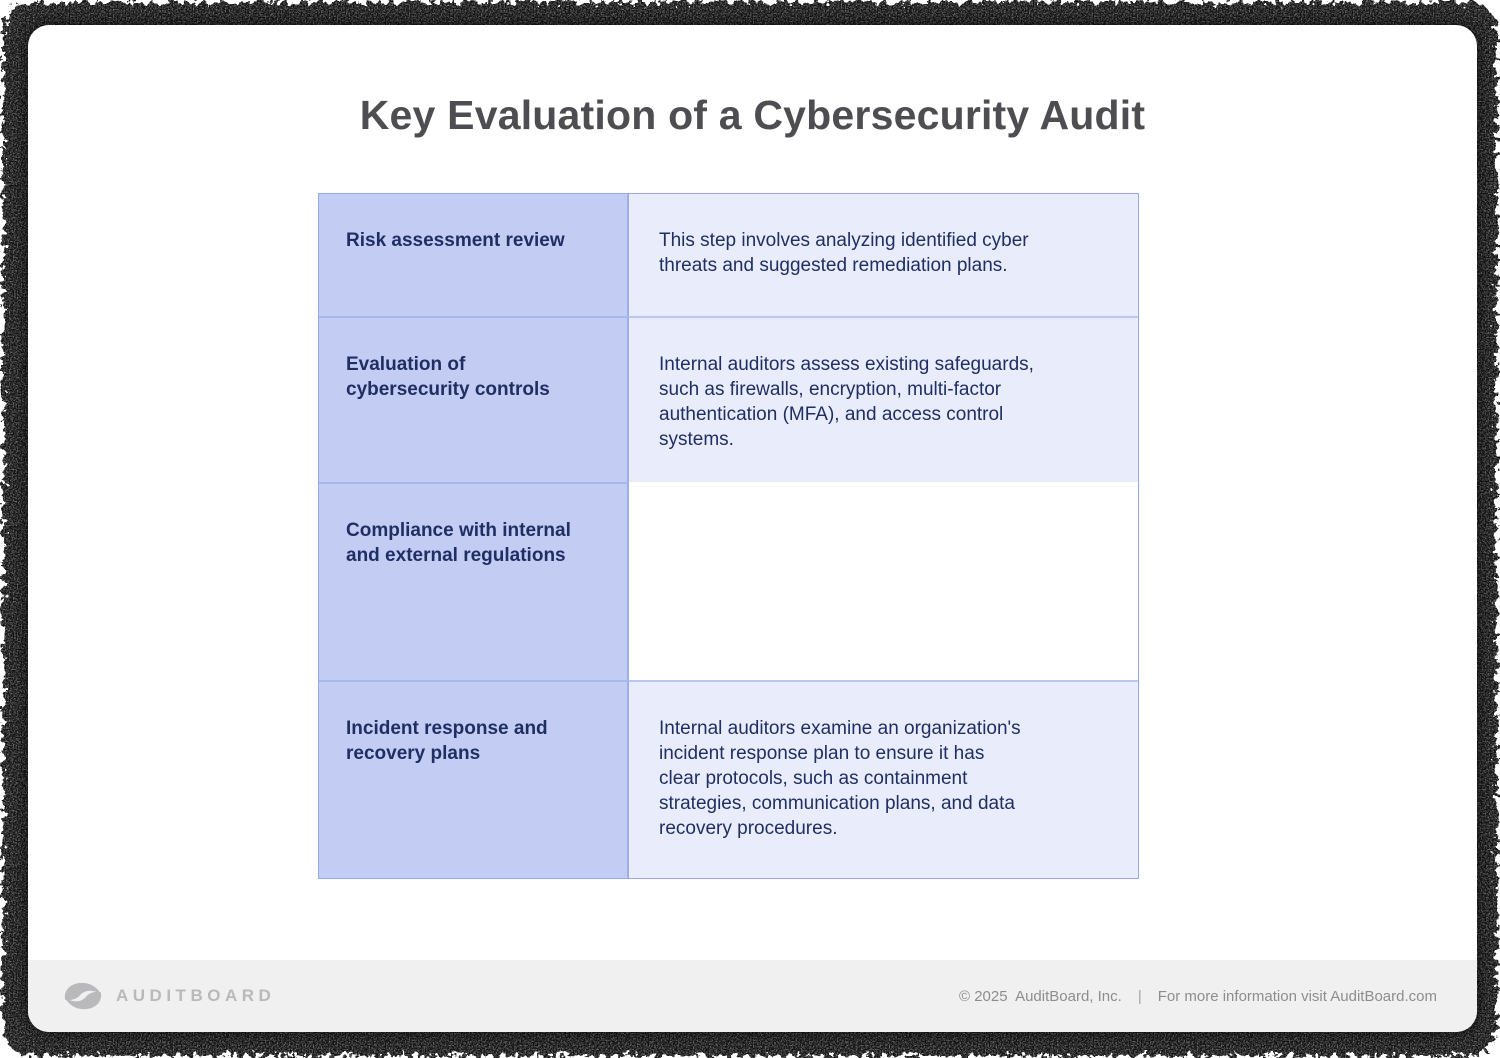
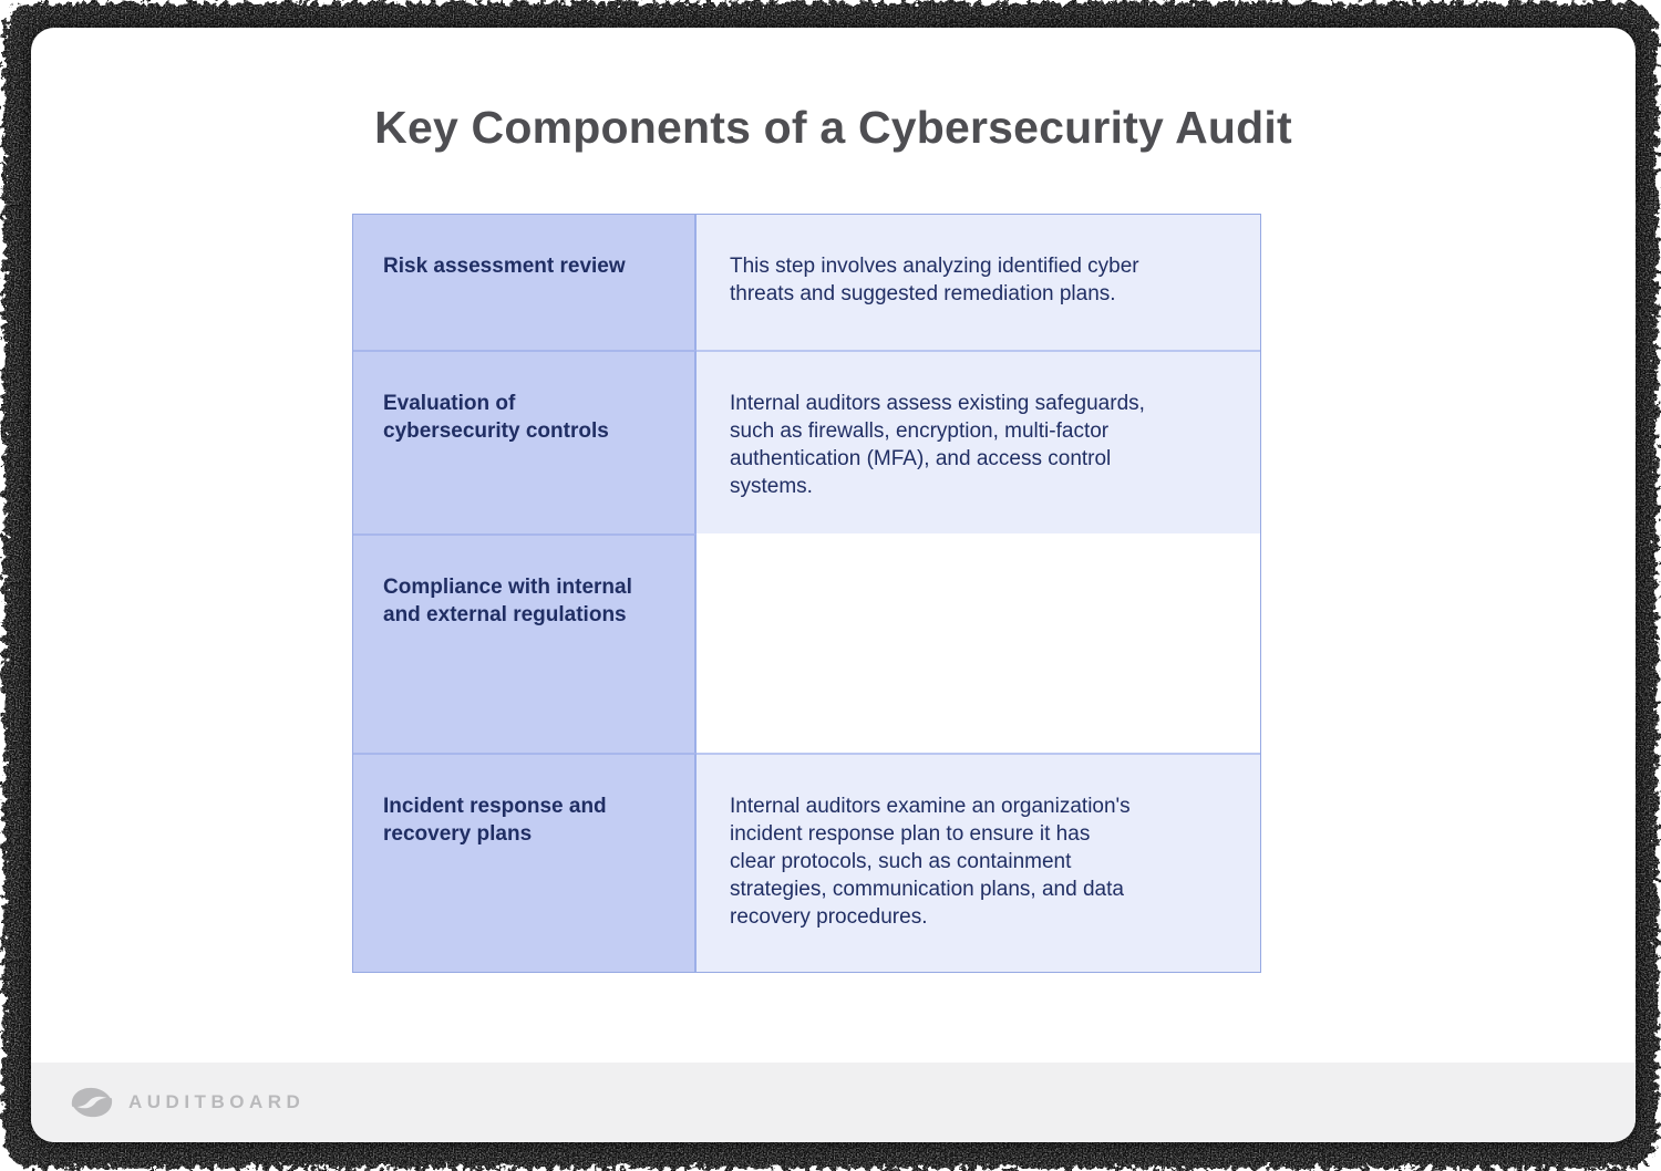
- Key Evaluation of a Cybersecurity Audit
+ Key Components of a Cybersecurity Audit
  Risk assessment review
  This step involves analyzing identified cyber
  threats and suggested remediation plans.
  Evaluation of
  cybersecurity controls
  Internal auditors assess existing safeguards,
  such as firewalls, encryption, multi-factor
  authentication (MFA), and access control
  systems.
  Compliance with internal
  and external regulations
  Incident response and
  recovery plans
  Internal auditors examine an organization's
  incident response plan to ensure it has
  clear protocols, such as containment
  strategies, communication plans, and data
  recovery procedures.
  AUDITBOARD
- © 2025 AuditBoard, Inc.
- |
- For more information visit AuditBoard.com
